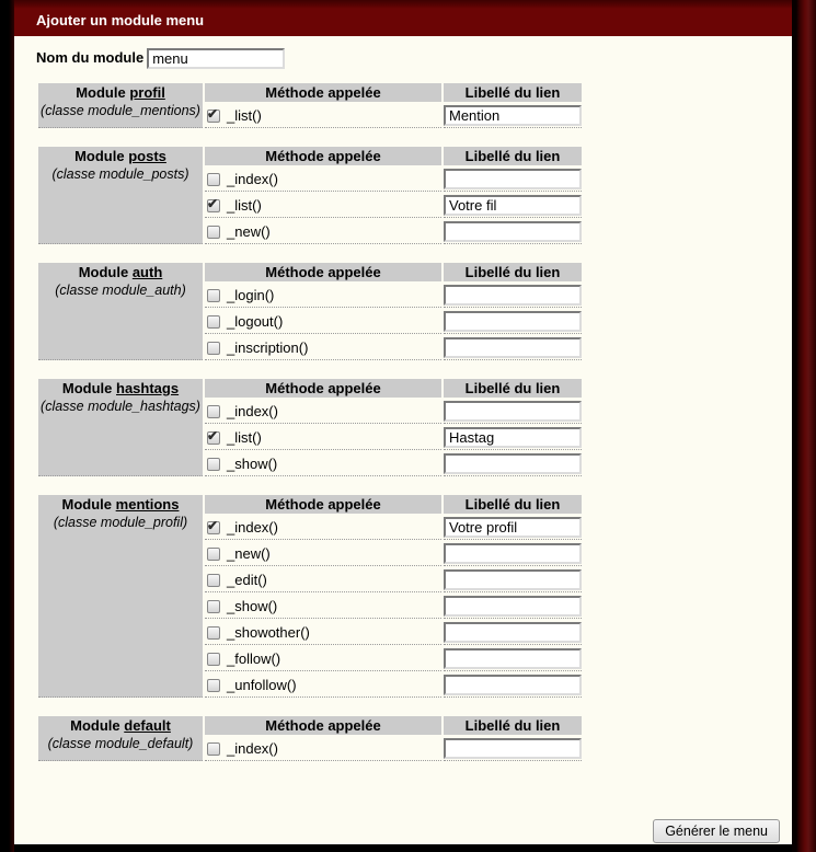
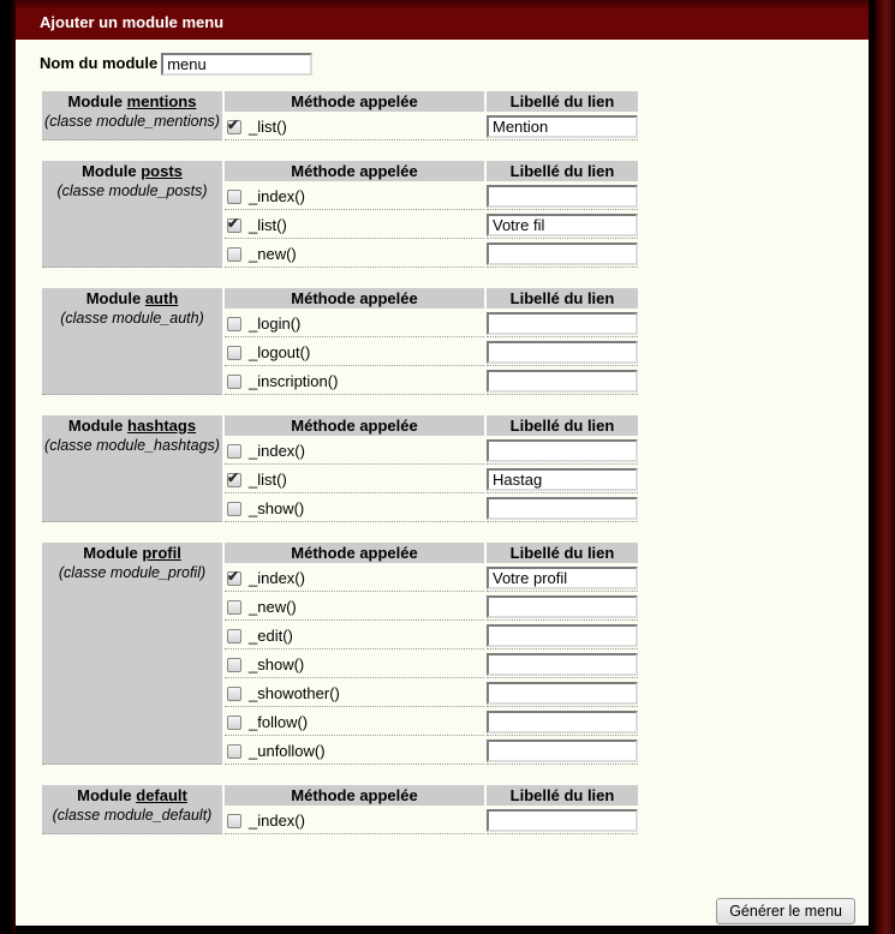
  Ajouter un module menu
  Nom du module menu
- Module profil(classe module_mentions)	Méthode appelée	Libellé du lien
+ Module mentions(classe module_mentions)	Méthode appelée	Libellé du lien
  _list()	Mention
  Module posts(classe module_posts)	Méthode appelée	Libellé du lien
  _index()
  _list()	Votre fil
  _new()
  Module auth(classe module_auth)	Méthode appelée	Libellé du lien
  _login()
  _logout()
  _inscription()
  Module hashtags(classe module_hashtags)	Méthode appelée	Libellé du lien
  _index()
  _list()	Hastag
  _show()
- Module mentions(classe module_profil)	Méthode appelée	Libellé du lien
+ Module profil(classe module_profil)	Méthode appelée	Libellé du lien
  _index()	Votre profil
  _new()
  _edit()
  _show()
  _showother()
  _follow()
  _unfollow()
  Module default(classe module_default)	Méthode appelée	Libellé du lien
  _index()
  Générer le menu
